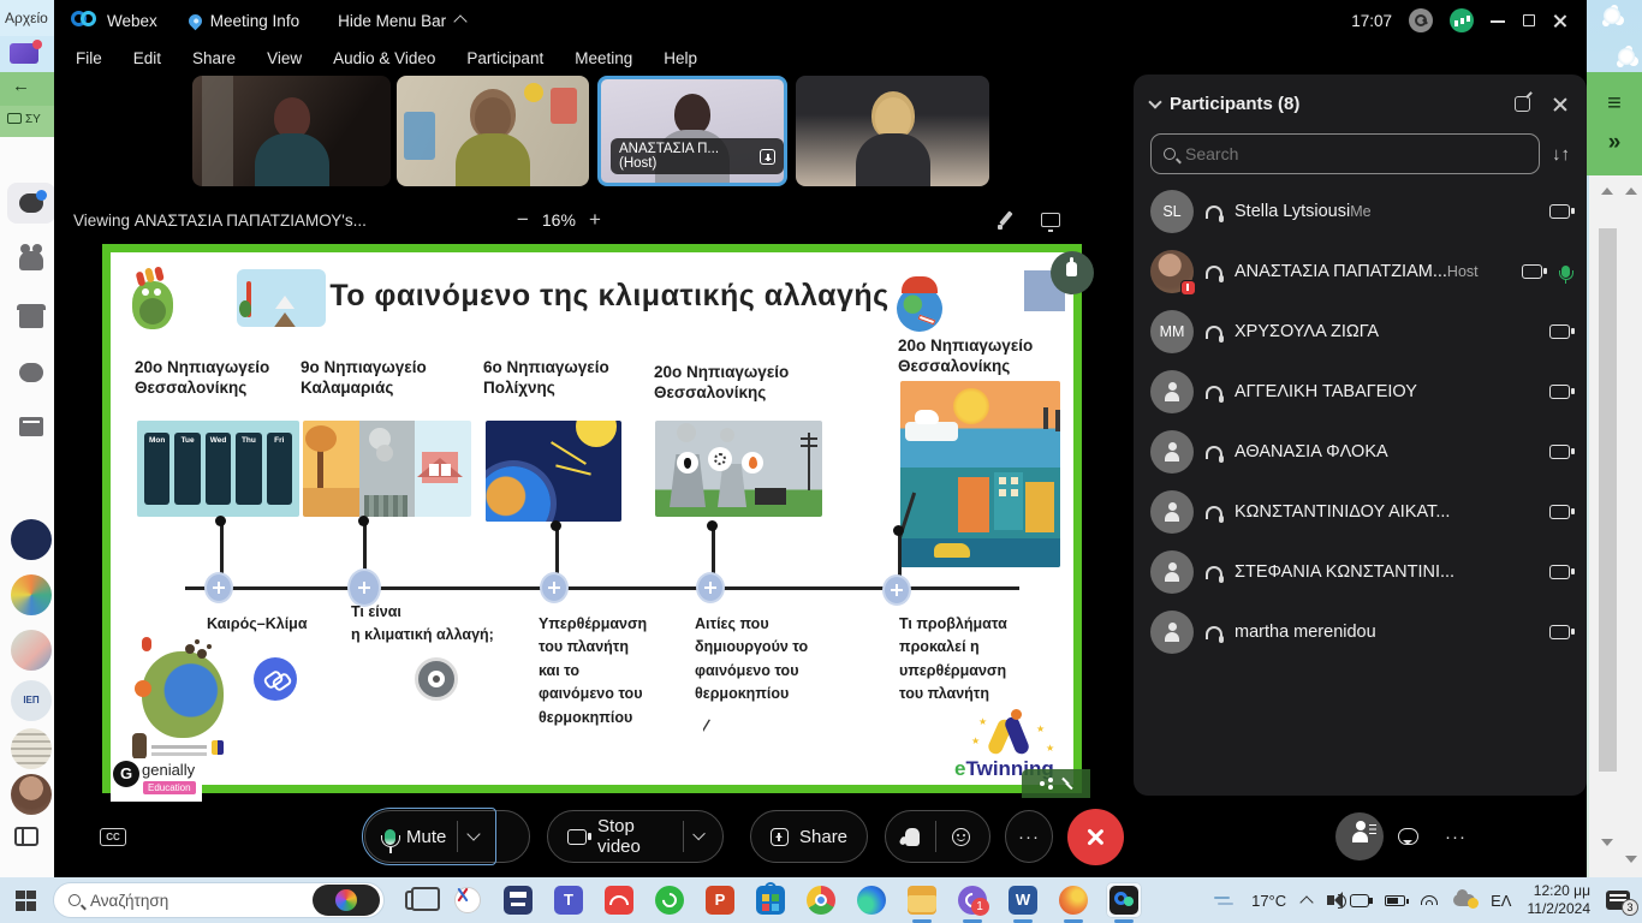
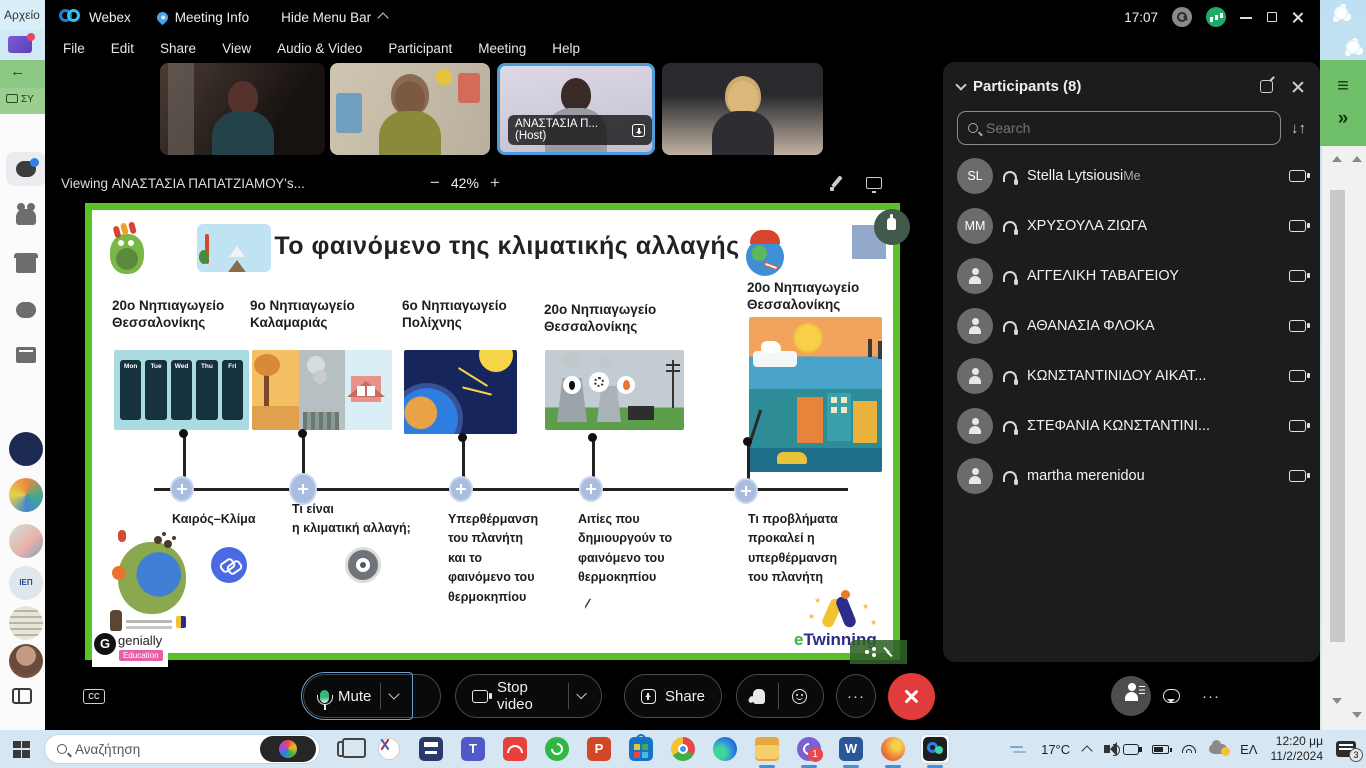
  ≡
  »
  Αρχείο
  ←
  ΣΥ
  ΙΕΠ
  Webex
  Meeting Info
  Hide Menu Bar
  17:07
  File
  Edit
  Share
  View
  Audio & Video
  Participant
  Meeting
  Help
  ΑΝΑΣΤΑΣΙΑ Π... (Host)
  Viewing ΑΝΑΣΤΑΣΙΑ ΠΑΠΑΤΖΙΑΜΟΥ's...
  −
- 16%
+ 42%
  +
  Το φαινόμενο της κλιματικής αλλαγής
  20ο Νηπιαγωγείο
  Θεσσαλονίκης
  9ο Νηπιαγωγείο
  Καλαμαριάς
  6ο Νηπιαγωγείο
  Πολίχνης
  20ο Νηπιαγωγείο
  Θεσσαλονίκης
  20ο Νηπιαγωγείο
  Θεσσαλονίκης
  Καιρός–Κλίμα
  Τι είναι
  η κλιματική αλλαγή;
  Υπερθέρμανση
  του πλανήτη
  και το
  φαινόμενο του
  θερμοκηπίου
  Αιτίες που
  δημιουργούν το
  φαινόμενο του
  θερμοκηπίου
  Τι προβλήματα
  προκαλεί η
  υπερθέρμανση
  του πλανήτη
  G
  genially
  Education
  ★
  ★
  ★
  ★
  eTwinning
  Participants (8)
  Search
  ↓↑
  SL
  Stella LytsiousiMe
- ΑΝΑΣΤΑΣΙΑ ΠΑΠΑΤΖΙΑΜ...Host
  MM
  ΧΡΥΣΟΥΛΑ ΖΙΩΓΑ
  ΑΓΓΕΛΙΚΗ ΤΑΒΑΓΕΙΟΥ
  ΑΘΑΝΑΣΙΑ ΦΛΟΚΑ
  ΚΩΝΣΤΑΝΤΙΝΙΔΟΥ ΑΙΚΑΤ...
  ΣΤΕΦΑΝΙΑ ΚΩΝΣΤΑΝΤΙΝΙ...
  martha merenidou
  CC
  Mute
  Stop video
  Share
  ···
  ···
  Αναζήτηση
  T
  P
  1
  W
  17°C
  ΕΛ
  12:20 μμ
  11/2/2024
  3
